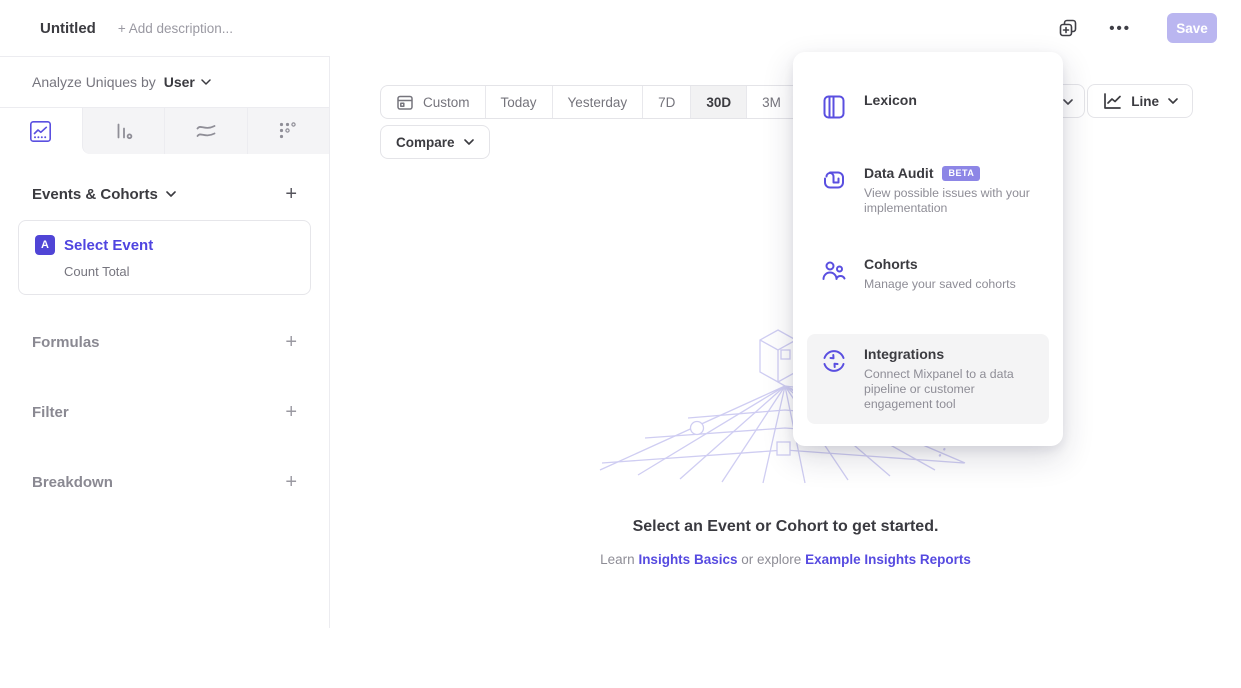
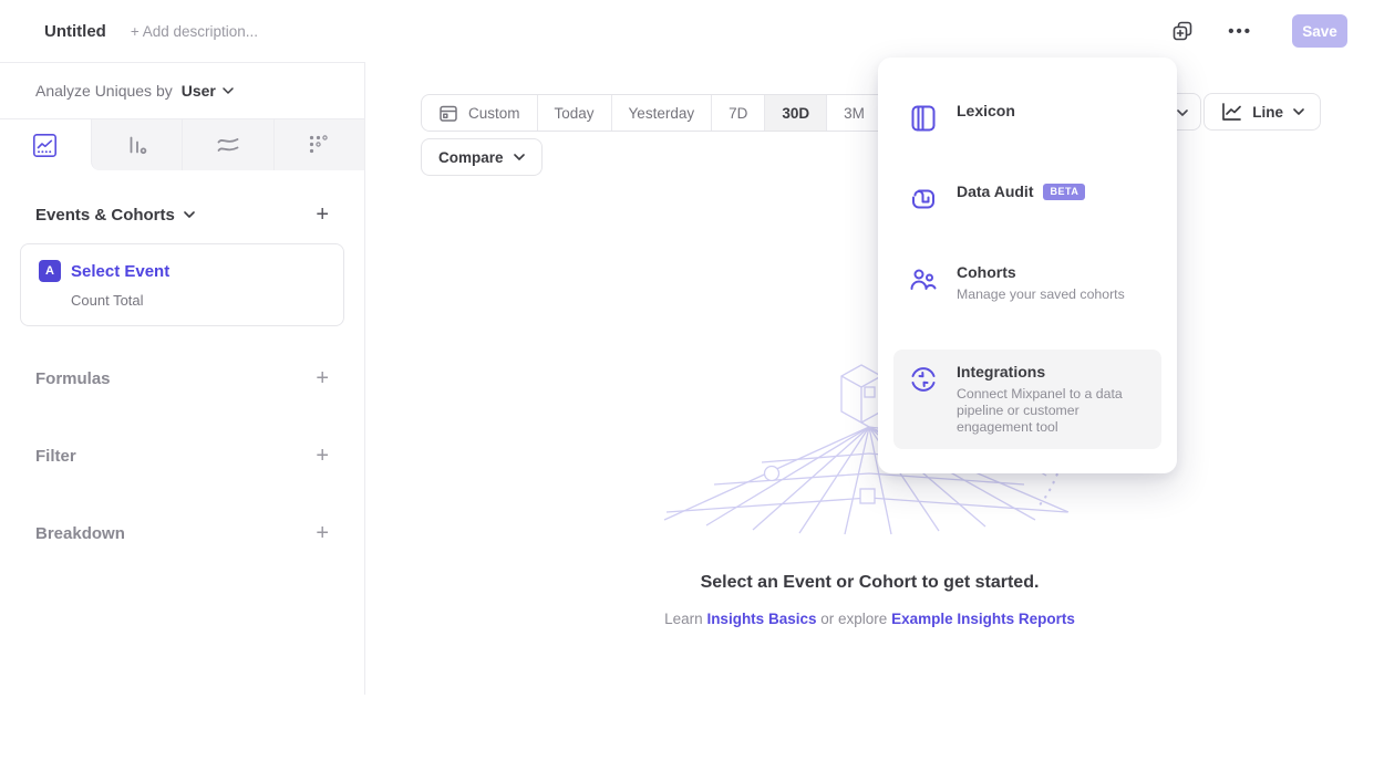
  Untitled
  + Add description...
  •••
  Save
  Analyze Uniques by
  User
  Events & Cohorts
  +
  A
  Select Event
  Count Total
  Formulas
  +
  Filter
  +
  Breakdown
  +
  Custom
  Today
  Yesterday
  7D
  30D
  3M
  Compare
  Line
  Select an Event or Cohort to get started.
  Learn Insights Basics or explore Example Insights Reports
  Lexicon
  Data Audit
  BETA
- View possible issues with your implementation
  Cohorts
  Manage your saved cohorts
  Integrations
  Connect Mixpanel to a data pipeline or customer engagement tool
